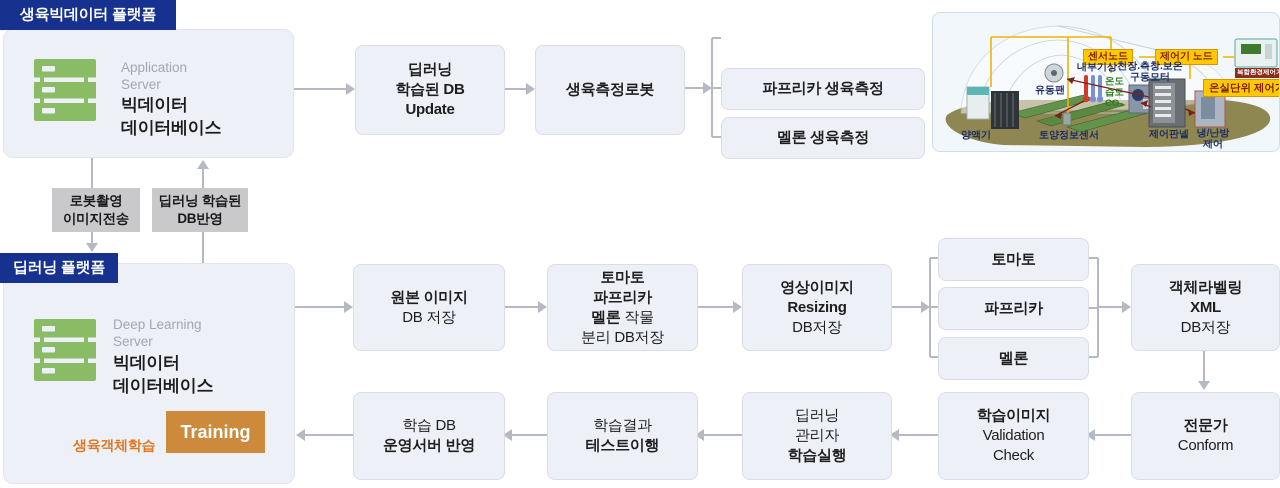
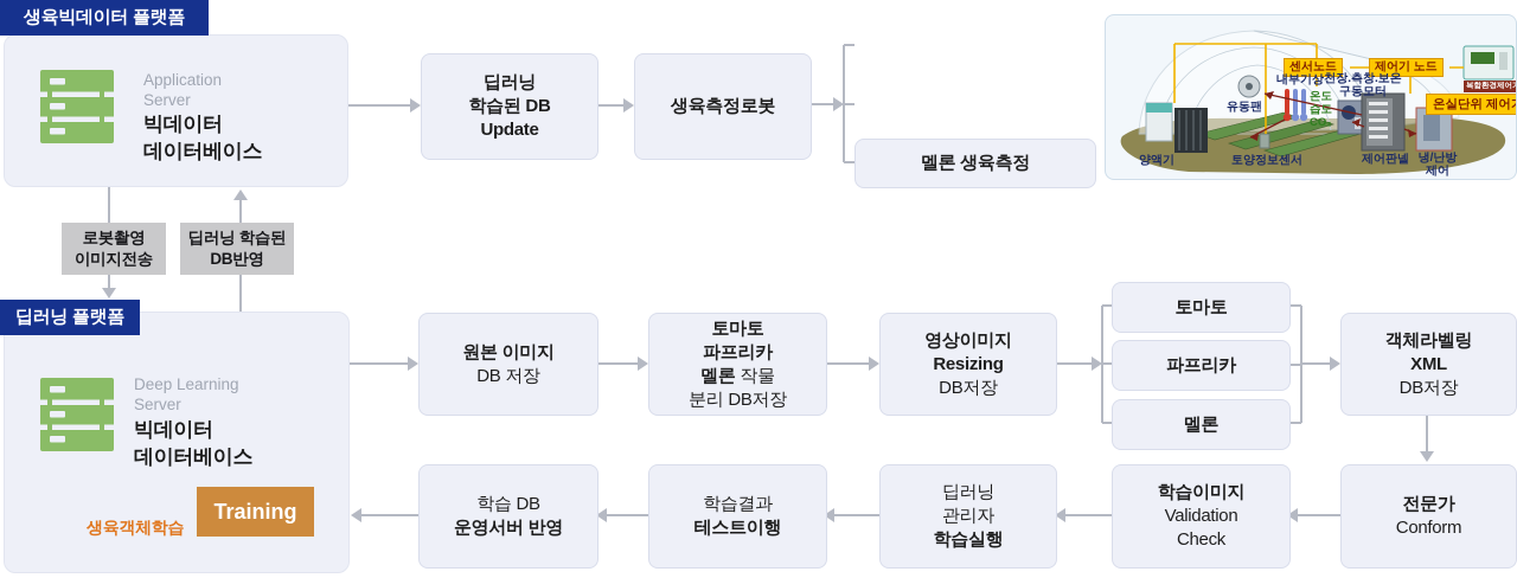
  Application
  Server
  빅데이터
  데이터베이스
  생육빅데이터 플랫폼
  딥러닝
  학습된 DB
  Update
  생육측정로봇
- 파프리카 생육측정
  멜론 생육측정
  로봇촬영
  이미지전송
  딥러닝 학습된
  DB반영
  Deep Learning
  Server
  빅데이터
  데이터베이스
  딥러닝 플랫폼
  Training
  생육객체학습
  원본 이미지
  DB 저장
  토마토
  파프리카
  멜론 작물
  분리 DB저장
  영상이미지
  Resizing
  DB저장
  토마토
  파프리카
  멜론
  객체라벨링
  XML
  DB저장
  전문가
  Conform
  학습이미지
  Validation
  Check
  딥러닝
  관리자
  학습실행
  학습결과
  테스트이행
  학습 DB
  운영서버 반영
  센서노드
  제어기 노드
  온실단위 제어
  내부기상
  천장.측창.보온
  구동모터
  온도
  습도
  CO₂
  유동팬
  양액기
  토양정보센서
  제어판넬
  냉/난방
  제어
